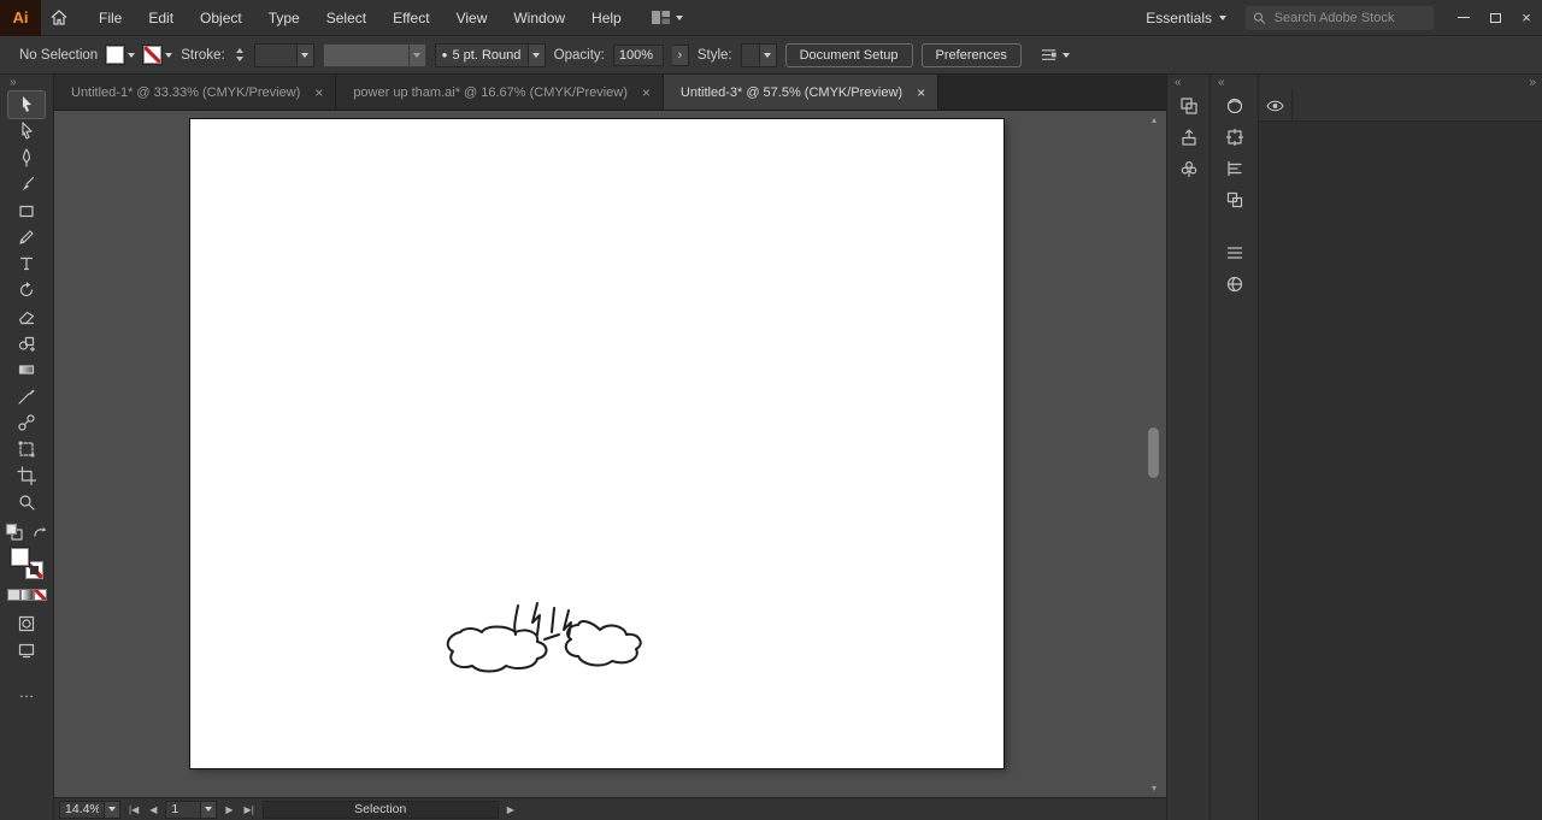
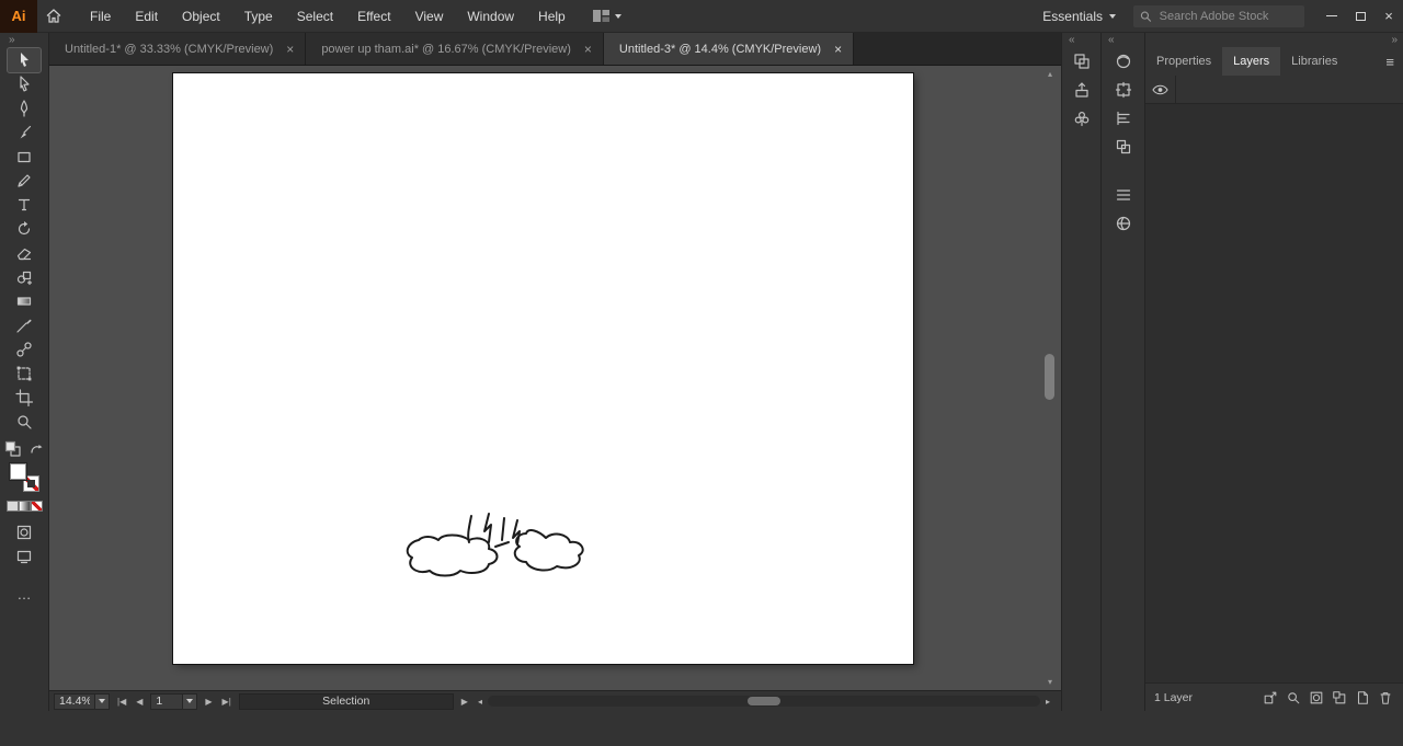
  Ai
  File
  Edit
  Object
  Type
  Select
  Effect
  View
  Window
  Help
  Essentials
  Search Adobe Stock
  ×
- No Selection
- Stroke:
- ●
- 5 pt. Round
- Opacity:
- 100%
- ›
- Style:
- Document Setup
- Preferences
  »
  …
  Untitled-1* @ 33.33% (CMYK/Preview)
  ×
  power up tham.ai* @ 16.67% (CMYK/Preview)
  ×
- Untitled-3* @ 57.5% (CMYK/Preview)
+ Untitled-3* @ 14.4% (CMYK/Preview)
  ×
  ▴
  ▾
  14.4%
  |◀
  ◀
  1
  ▶
  ▶|
  Selection
  ▶
+ ◂
+ ▸
  «
  «
  »
+ Properties
+ Layers
+ Libraries
+ ≡
+ 1 Layer
